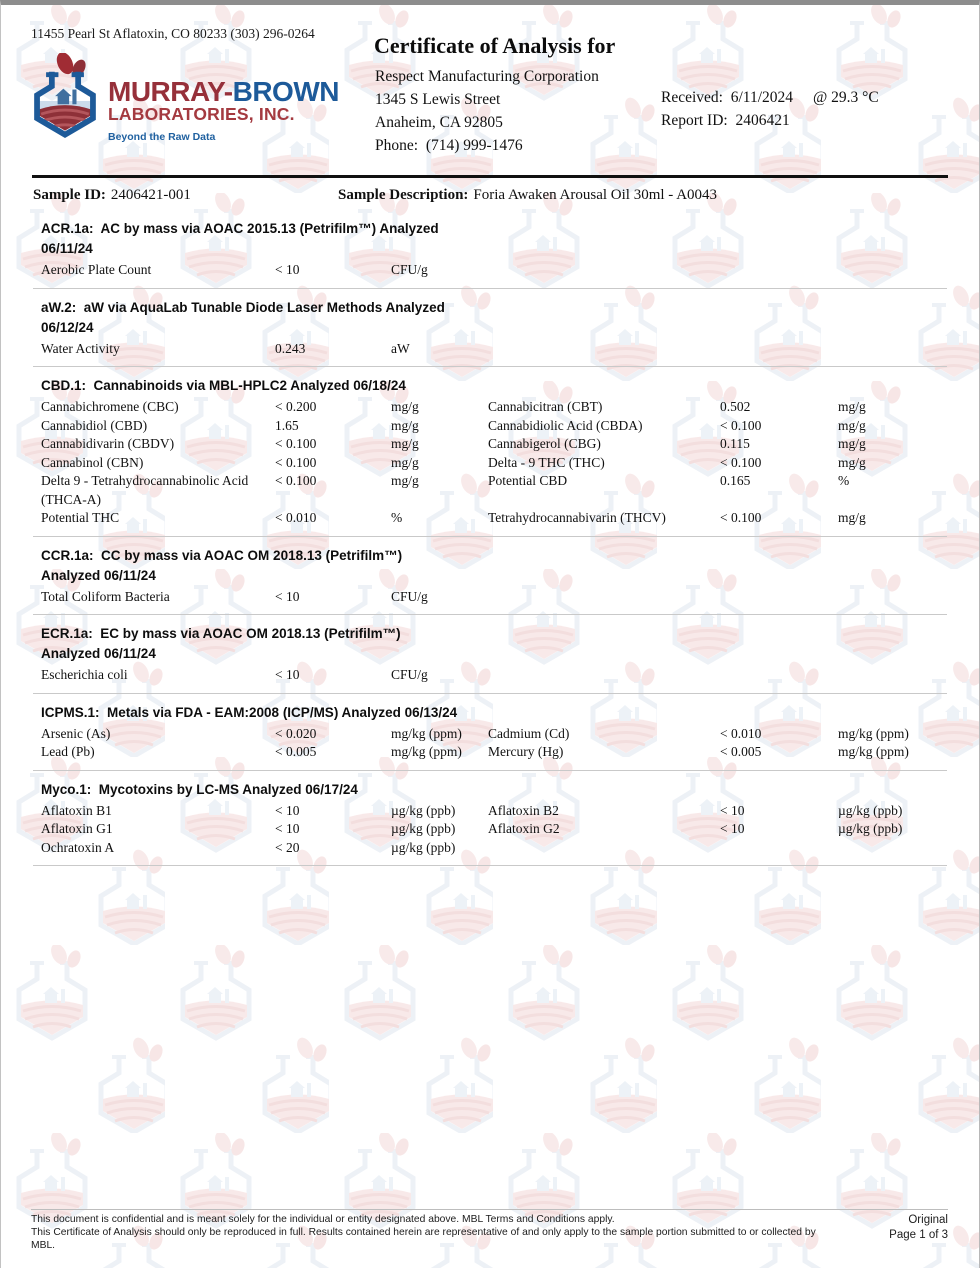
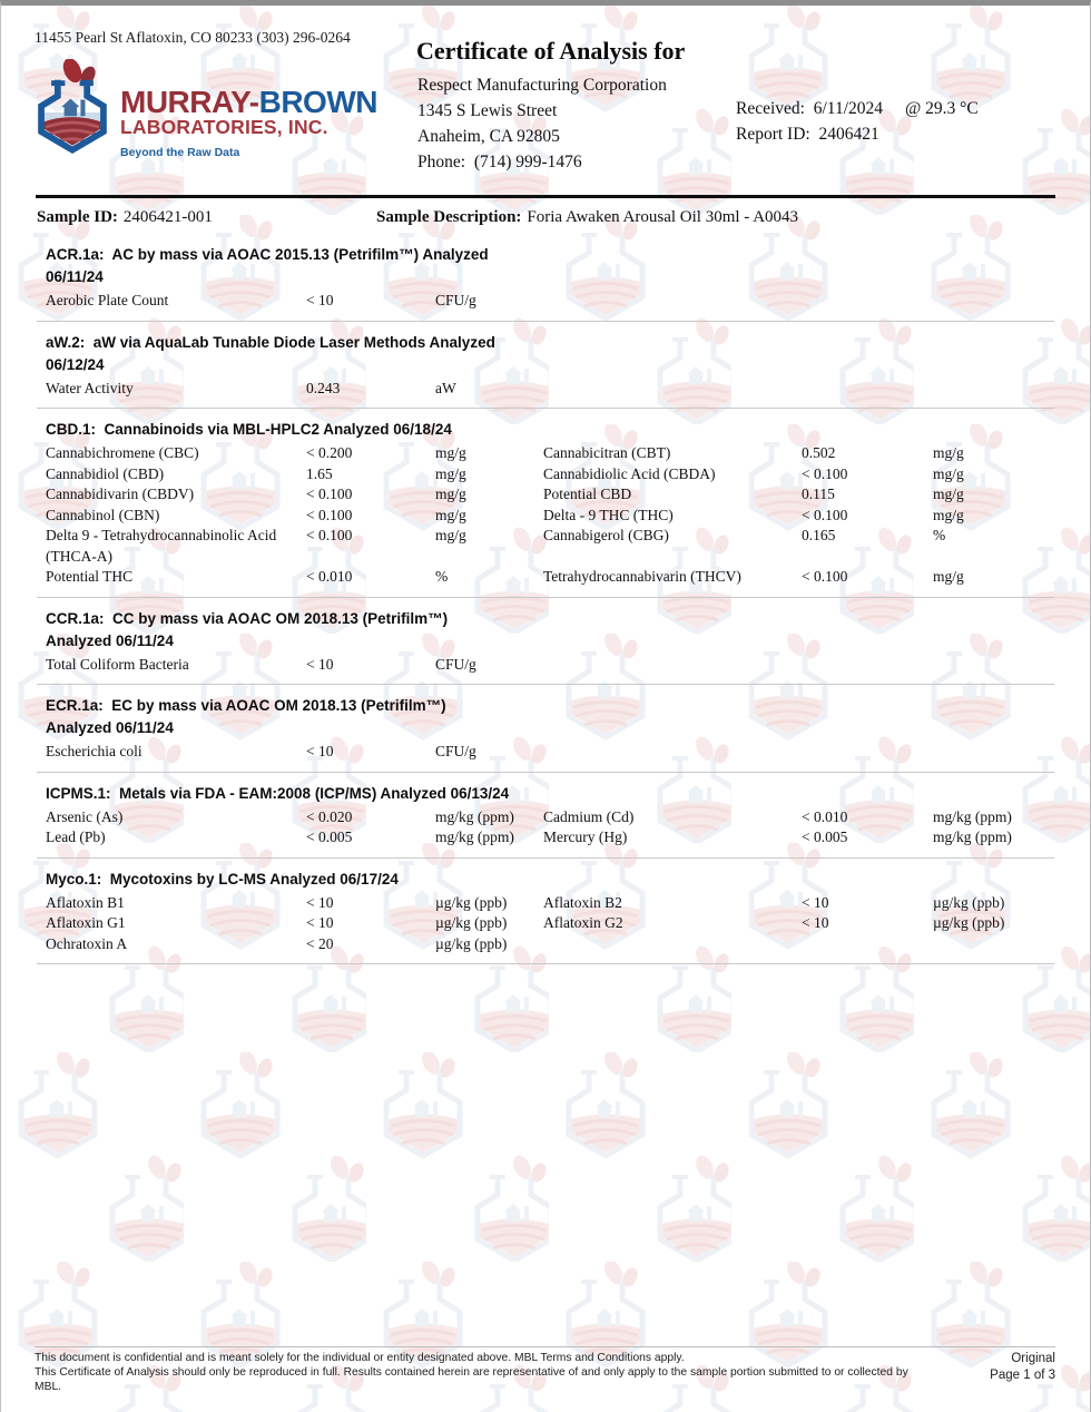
  11455 Pearl St Aflatoxin, CO 80233 (303) 296-0264
  MURRAY-BROWN
  LABORATORIES, INC.
  Beyond the Raw Data
  Certificate of Analysis for
  Respect Manufacturing Corporation
  1345 S Lewis Street
  Anaheim, CA 92805
  Phone: (714) 999-1476
  Received: 6/11/2024 @ 29.3 °C
  Report ID: 2406421
  Sample ID: 2406421-001
  Sample Description: Foria Awaken Arousal Oil 30ml - A0043
  ACR.1a: AC by mass via AOAC 2015.13 (Petrifilm™) Analyzed
  06/11/24
  Aerobic Plate Count
  < 10
  CFU/g
  aW.2: aW via AquaLab Tunable Diode Laser Methods Analyzed
  06/12/24
  Water Activity
  0.243
  aW
  CBD.1: Cannabinoids via MBL-HPLC2 Analyzed 06/18/24
  Cannabichromene (CBC)
  < 0.200
  mg/g
  Cannabicitran (CBT)
  0.502
  mg/g
  Cannabidiol (CBD)
  1.65
  mg/g
  Cannabidiolic Acid (CBDA)
  < 0.100
  mg/g
  Cannabidivarin (CBDV)
  < 0.100
  mg/g
- Cannabigerol (CBG)
+ Potential CBD
  0.115
  mg/g
  Cannabinol (CBN)
  < 0.100
  mg/g
  Delta - 9 THC (THC)
  < 0.100
  mg/g
  Delta 9 - Tetrahydrocannabinolic Acid (THCA-A)
  < 0.100
  mg/g
- Potential CBD
+ Cannabigerol (CBG)
  0.165
  %
  Potential THC
  < 0.010
  %
  Tetrahydrocannabivarin (THCV)
  < 0.100
  mg/g
  CCR.1a: CC by mass via AOAC OM 2018.13 (Petrifilm™)
  Analyzed 06/11/24
  Total Coliform Bacteria
  < 10
  CFU/g
  ECR.1a: EC by mass via AOAC OM 2018.13 (Petrifilm™)
  Analyzed 06/11/24
  Escherichia coli
  < 10
  CFU/g
  ICPMS.1: Metals via FDA - EAM:2008 (ICP/MS) Analyzed 06/13/24
  Arsenic (As)
  < 0.020
  mg/kg (ppm)
  Cadmium (Cd)
  < 0.010
  mg/kg (ppm)
  Lead (Pb)
  < 0.005
  mg/kg (ppm)
  Mercury (Hg)
  < 0.005
  mg/kg (ppm)
  Myco.1: Mycotoxins by LC-MS Analyzed 06/17/24
  Aflatoxin B1
  < 10
  µg/kg (ppb)
  Aflatoxin B2
  < 10
  µg/kg (ppb)
  Aflatoxin G1
  < 10
  µg/kg (ppb)
  Aflatoxin G2
  < 10
  µg/kg (ppb)
  Ochratoxin A
  < 20
  µg/kg (ppb)
  This document is confidential and is meant solely for the individual or entity designated above. MBL Terms and Conditions apply.
  This Certificate of Analysis should only be reproduced in full. Results contained herein are representative of and only apply to the sample portion submitted to or collected by MBL.
  Original
  Page 1 of 3
